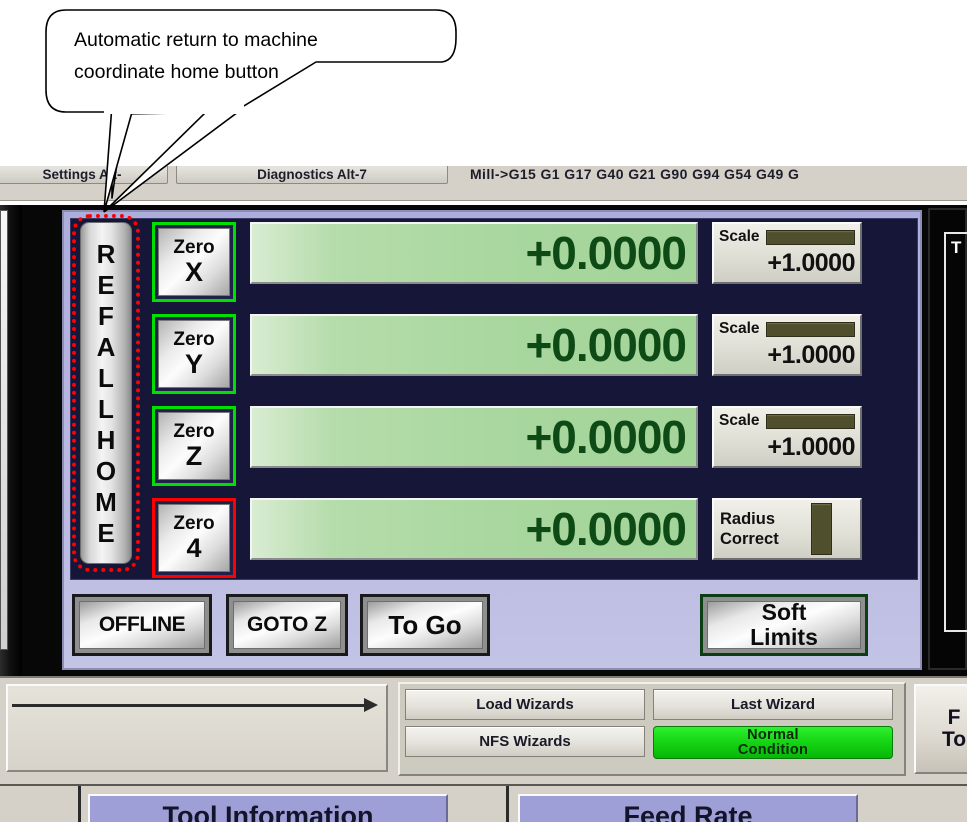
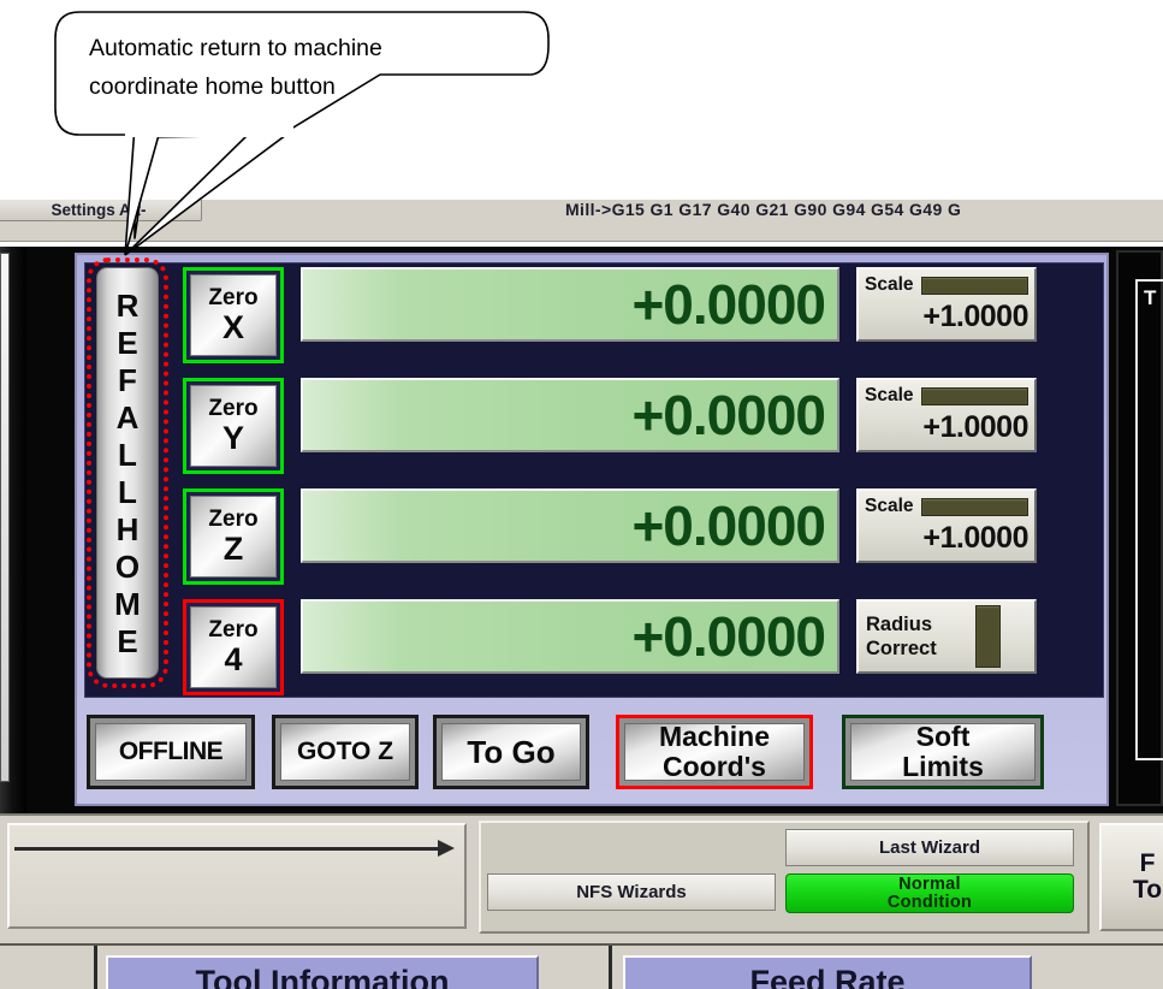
  Settings A-
- Diagnostics Alt-7
  Mill->G15 G1 G17 G40 G21 G90 G94 G54 G49 G
  T
  R
  E
  F
  A
  L
  L
  H
  O
  M
  E
  Zero
  X
  +0.0000
  Scale
  +1.0000
  Zero
  Y
  +0.0000
  Scale
  +1.0000
  Zero
  Z
  +0.0000
  Scale
  +1.0000
  Zero
  4
  +0.0000
  Radius
  Correct
  OFFLINE
  GOTO Z
  To Go
+ Machine
+ Coord's
  Soft
  Limits
- Load Wizards
  Last Wizard
  NFS Wizards
  Normal
  Condition
  F
  To
  Tool Information
  Feed Rate
  Automatic return to machine
  coordinate home button
